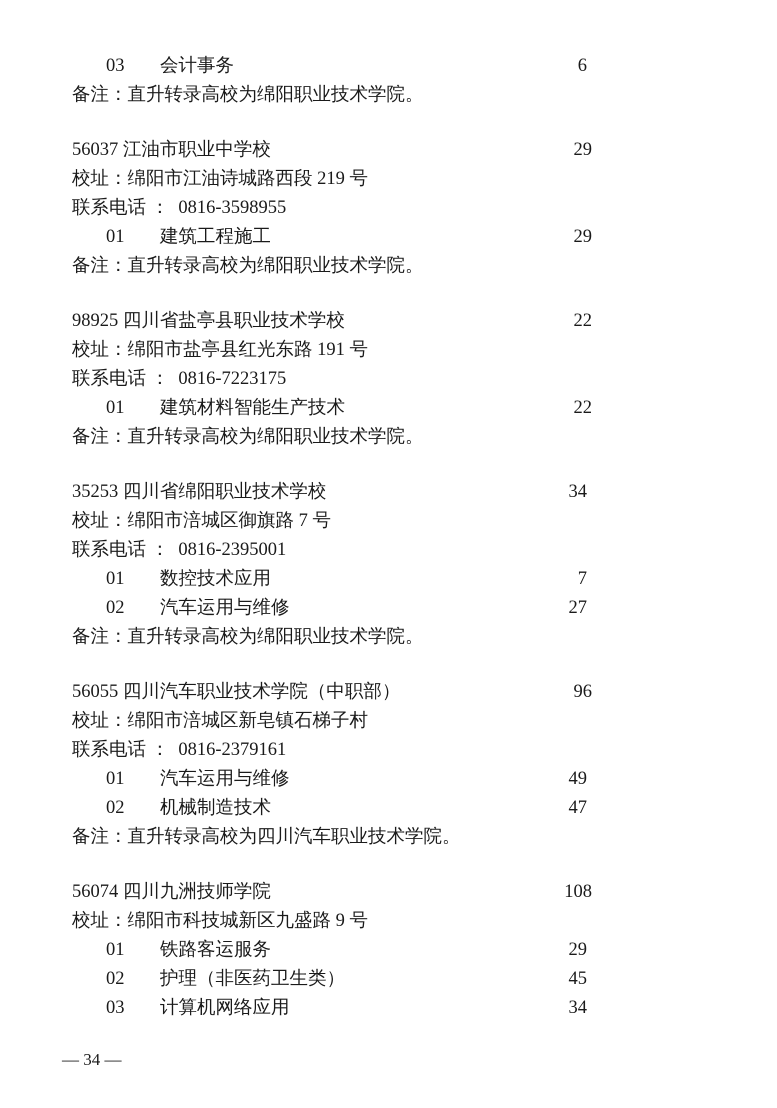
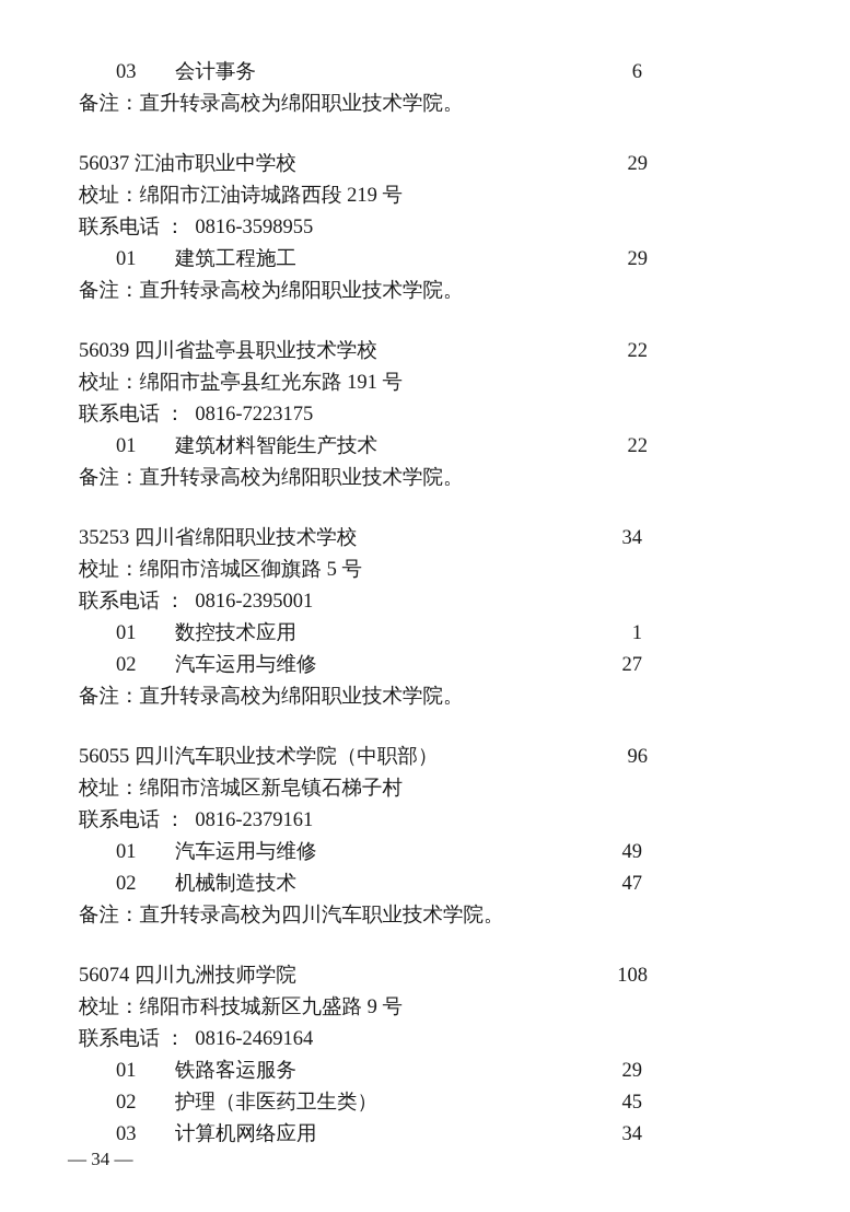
  03 会计事务
  6
  备注：直升转录高校为绵阳职业技术学院。
  56037 江油市职业中学校
  29
  校址：绵阳市江油诗城路西段 219 号
  联系电话 ： 0816-3598955
  01 建筑工程施工
  29
  备注：直升转录高校为绵阳职业技术学院。
- 98925 四川省盐亭县职业技术学校
+ 56039 四川省盐亭县职业技术学校
  22
  校址：绵阳市盐亭县红光东路 191 号
  联系电话 ： 0816-7223175
  01 建筑材料智能生产技术
  22
  备注：直升转录高校为绵阳职业技术学院。
  35253 四川省绵阳职业技术学校
  34
- 校址：绵阳市涪城区御旗路 7 号
+ 校址：绵阳市涪城区御旗路 5 号
  联系电话 ： 0816-2395001
  01 数控技术应用
- 7
+ 1
  02 汽车运用与维修
  27
  备注：直升转录高校为绵阳职业技术学院。
  56055 四川汽车职业技术学院（中职部）
  96
  校址：绵阳市涪城区新皂镇石梯子村
  联系电话 ： 0816-2379161
  01 汽车运用与维修
  49
  02 机械制造技术
  47
  备注：直升转录高校为四川汽车职业技术学院。
  56074 四川九洲技师学院
  108
  校址：绵阳市科技城新区九盛路 9 号
+ 联系电话 ： 0816-2469164
  01 铁路客运服务
  29
  02 护理（非医药卫生类）
  45
  03 计算机网络应用
  34
  — 34 —
